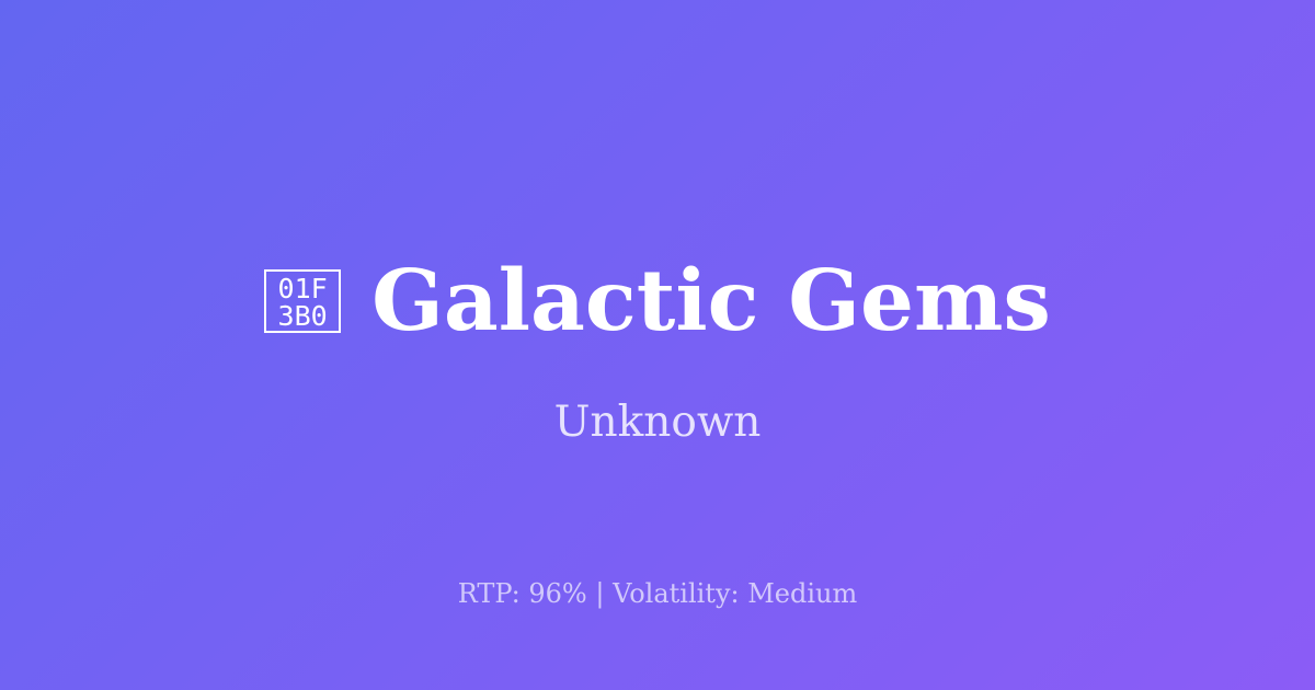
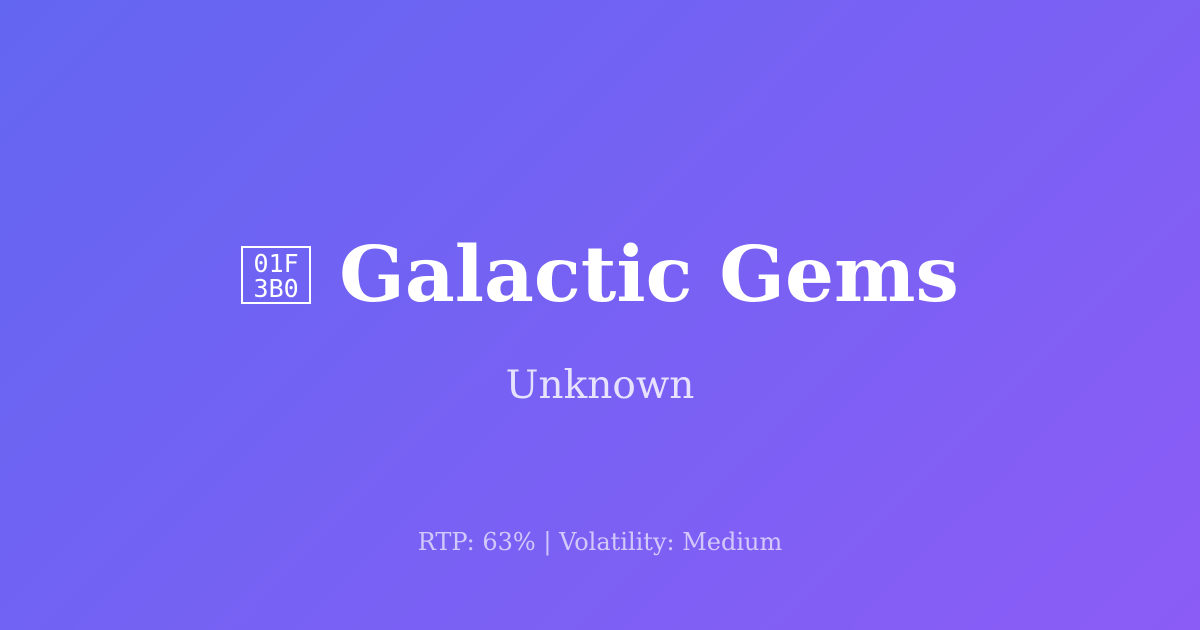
  01F
  3B0
  Galactic Gems
  Unknown
- RTP: 96% | Volatility: Medium
+ RTP: 63% | Volatility: Medium
